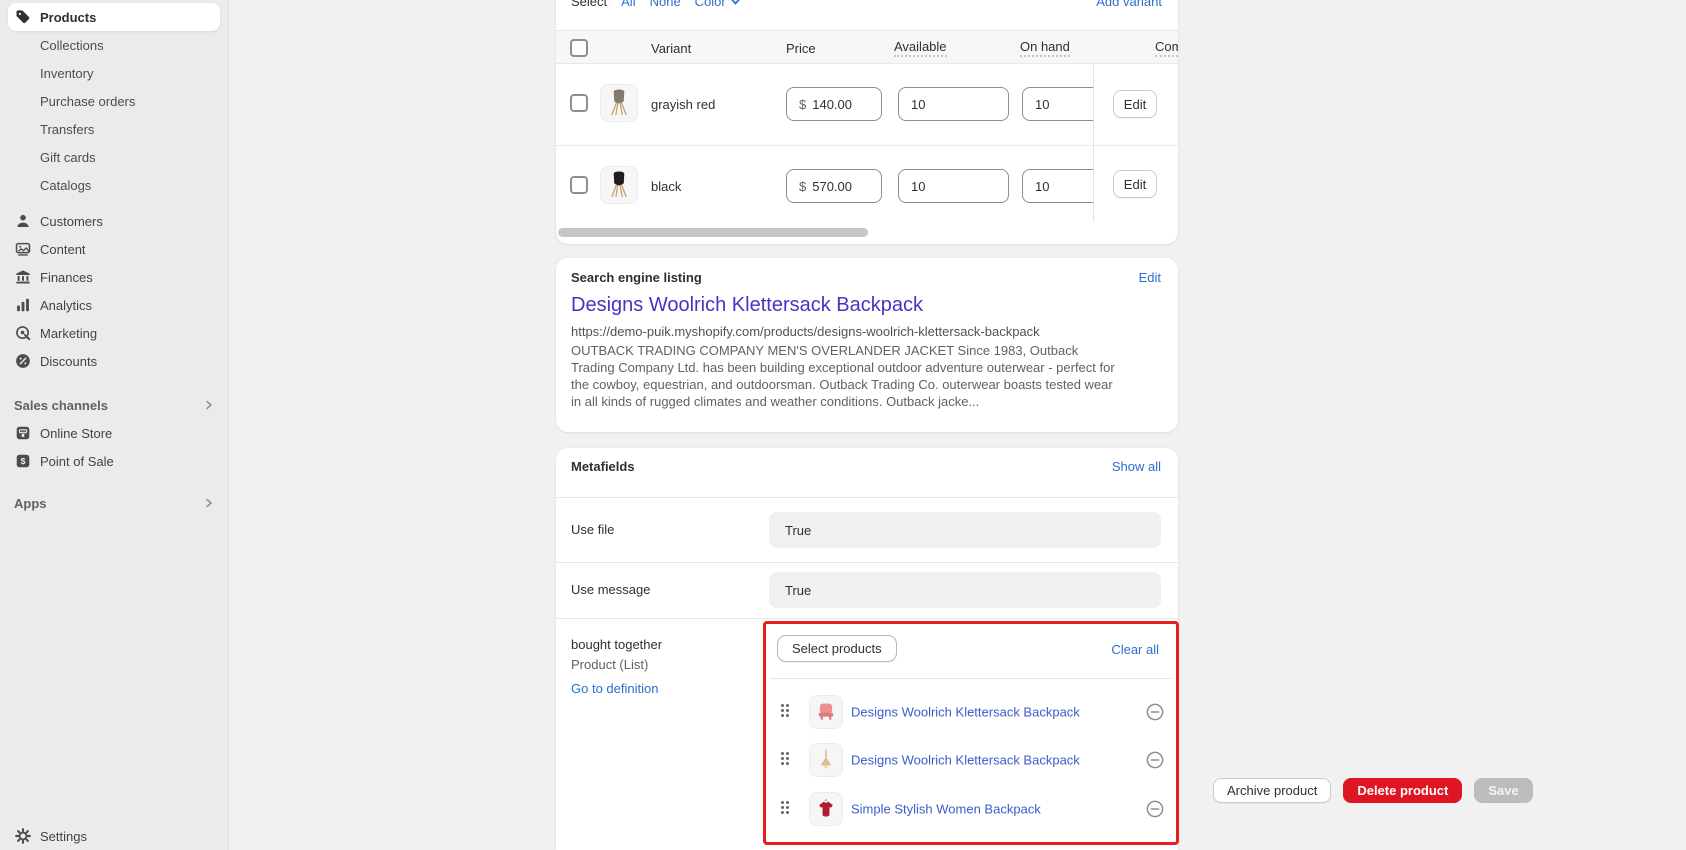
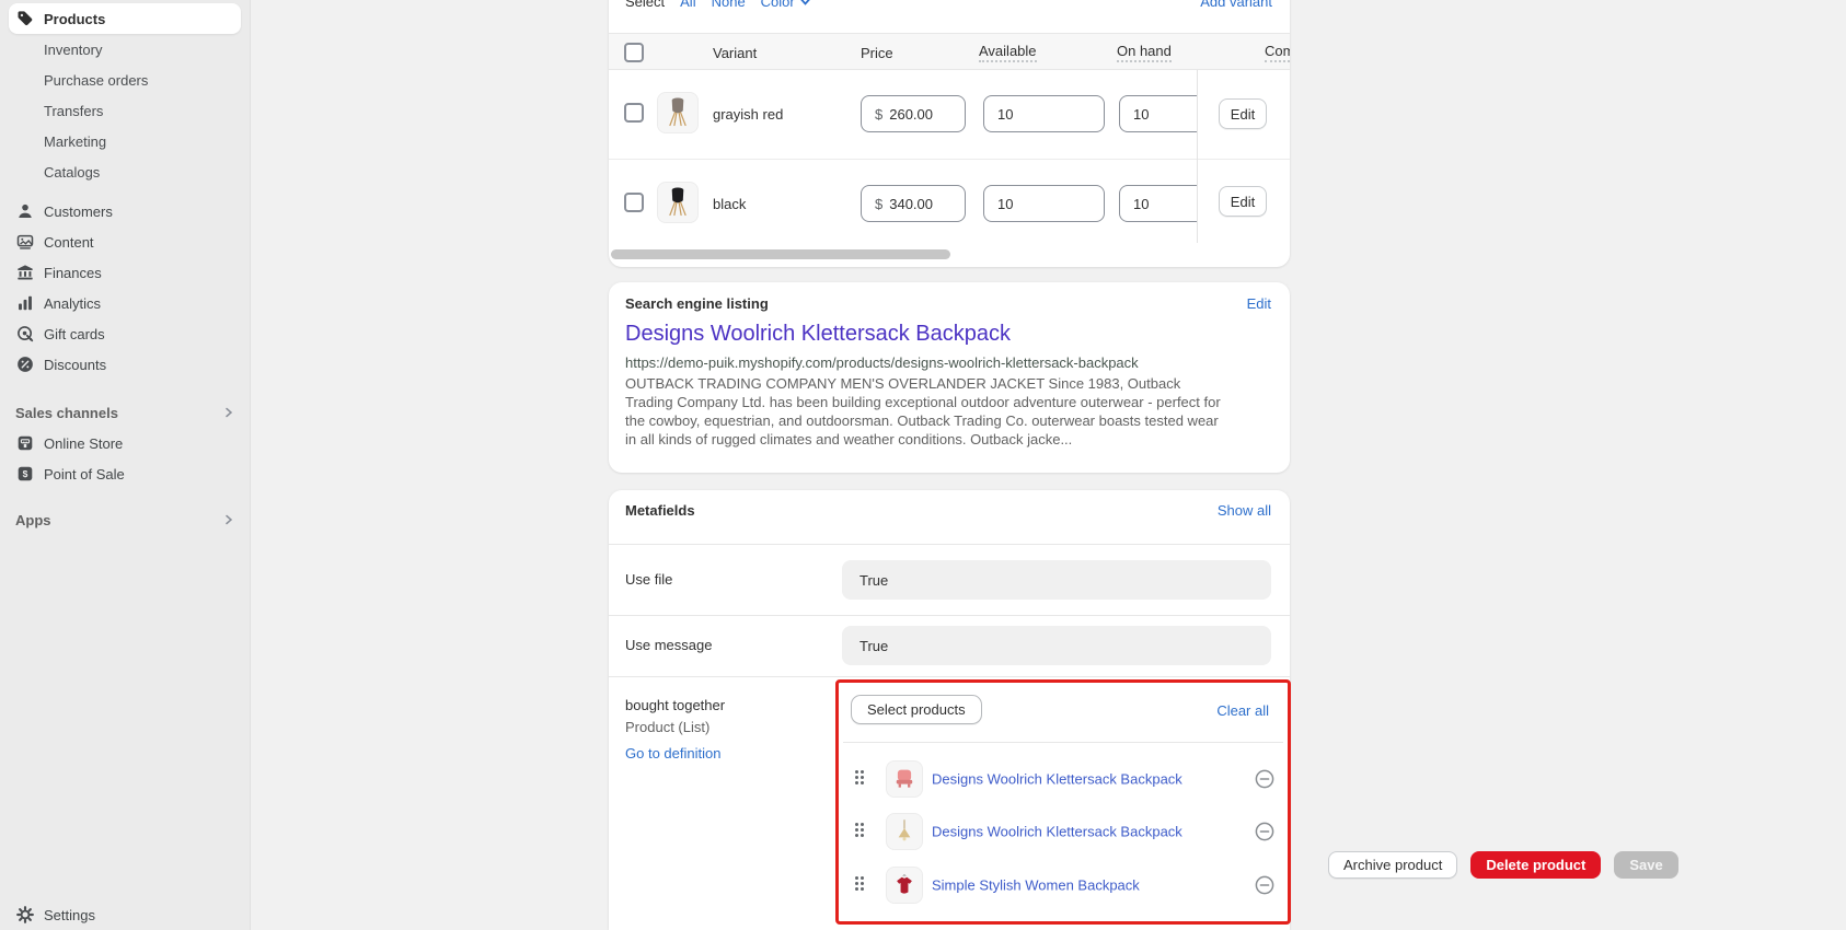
  Products
- Collections
  Inventory
  Purchase orders
  Transfers
- Gift cards
+ Marketing
  Catalogs
  Customers
  Content
  Finances
  Analytics
- Marketing
+ Gift cards
  Discounts
  Sales channels
  Online Store
  $
  Point of Sale
  Apps
  Settings
  Select
  All
  None
  Color
  Add variant
  Variant
  Price
  Available
  On hand
  Com
  grayish red
  $
- 140.00
+ 260.00
  10
  10
  Edit
  black
  $
- 570.00
+ 340.00
  10
  10
  Edit
  Search engine listing
  Edit
  Designs Woolrich Klettersack Backpack
  https://demo-puik.myshopify.com/products/designs-woolrich-klettersack-backpack
  OUTBACK TRADING COMPANY MEN'S OVERLANDER JACKET Since 1983, Outback Trading Company Ltd. has been building exceptional outdoor adventure outerwear - perfect for the cowboy, equestrian, and outdoorsman. Outback Trading Co. outerwear boasts tested wear in all kinds of rugged climates and weather conditions. Outback jacke...
  Metafields
  Show all
  Use file
  True
  Use message
  True
  bought together
  Product (List)
  Go to definition
  Select products
  Clear all
  Designs Woolrich Klettersack Backpack
  Designs Woolrich Klettersack Backpack
  Simple Stylish Women Backpack
  Archive product
  Delete product
  Save
